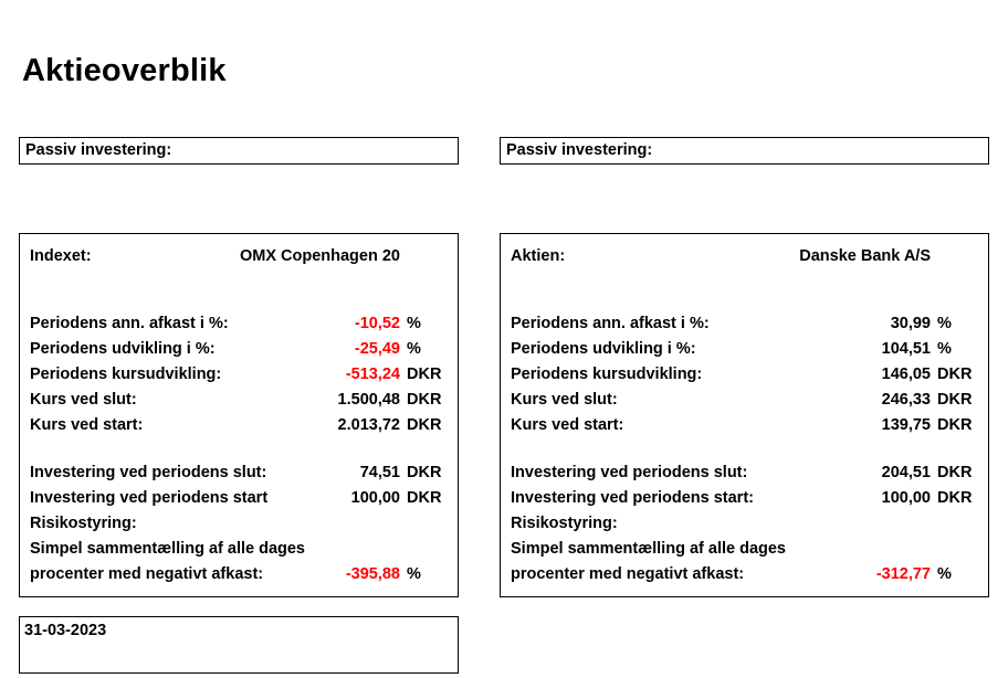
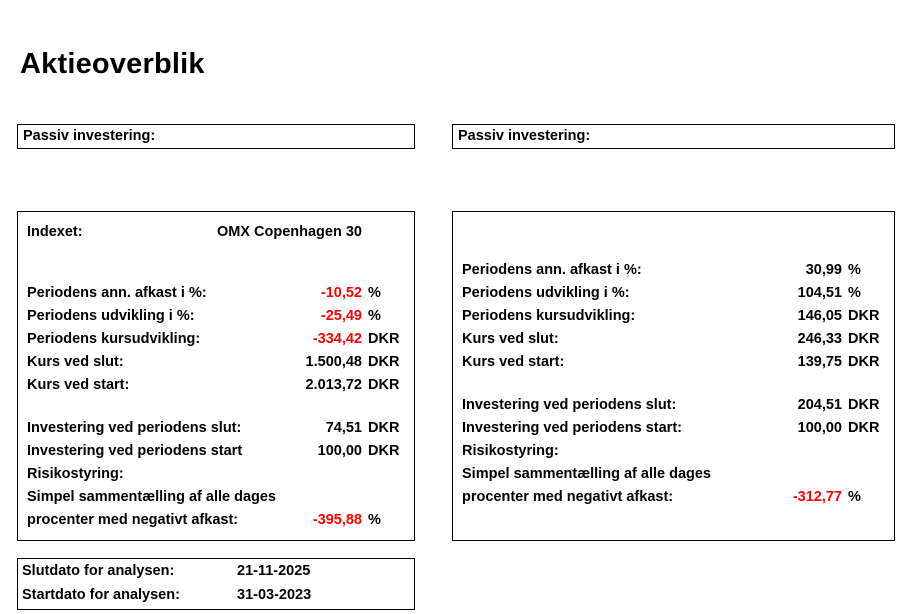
  Aktieoverblik
  Passiv investering:
  Passiv investering:
  Indexet:
- OMX Copenhagen 20
+ OMX Copenhagen 30
  Periodens ann. afkast i %:
  -10,52
  %
  Periodens udvikling i %:
  -25,49
  %
  Periodens kursudvikling:
- -513,24
+ -334,42
  DKR
  Kurs ved slut:
  1.500,48
  DKR
  Kurs ved start:
  2.013,72
  DKR
  Investering ved periodens slut:
  74,51
  DKR
  Investering ved periodens start
  100,00
  DKR
  Risikostyring:
  Simpel sammentælling af alle dages
  procenter med negativt afkast:
  -395,88
  %
- Aktien:
- Danske Bank A/S
  Periodens ann. afkast i %:
  30,99
  %
  Periodens udvikling i %:
  104,51
  %
  Periodens kursudvikling:
  146,05
  DKR
  Kurs ved slut:
  246,33
  DKR
  Kurs ved start:
  139,75
  DKR
  Investering ved periodens slut:
  204,51
  DKR
  Investering ved periodens start:
  100,00
  DKR
  Risikostyring:
  Simpel sammentælling af alle dages
  procenter med negativt afkast:
  -312,77
  %
+ Slutdato for analysen:
+ 21-11-2025
+ Startdato for analysen:
  31-03-2023
